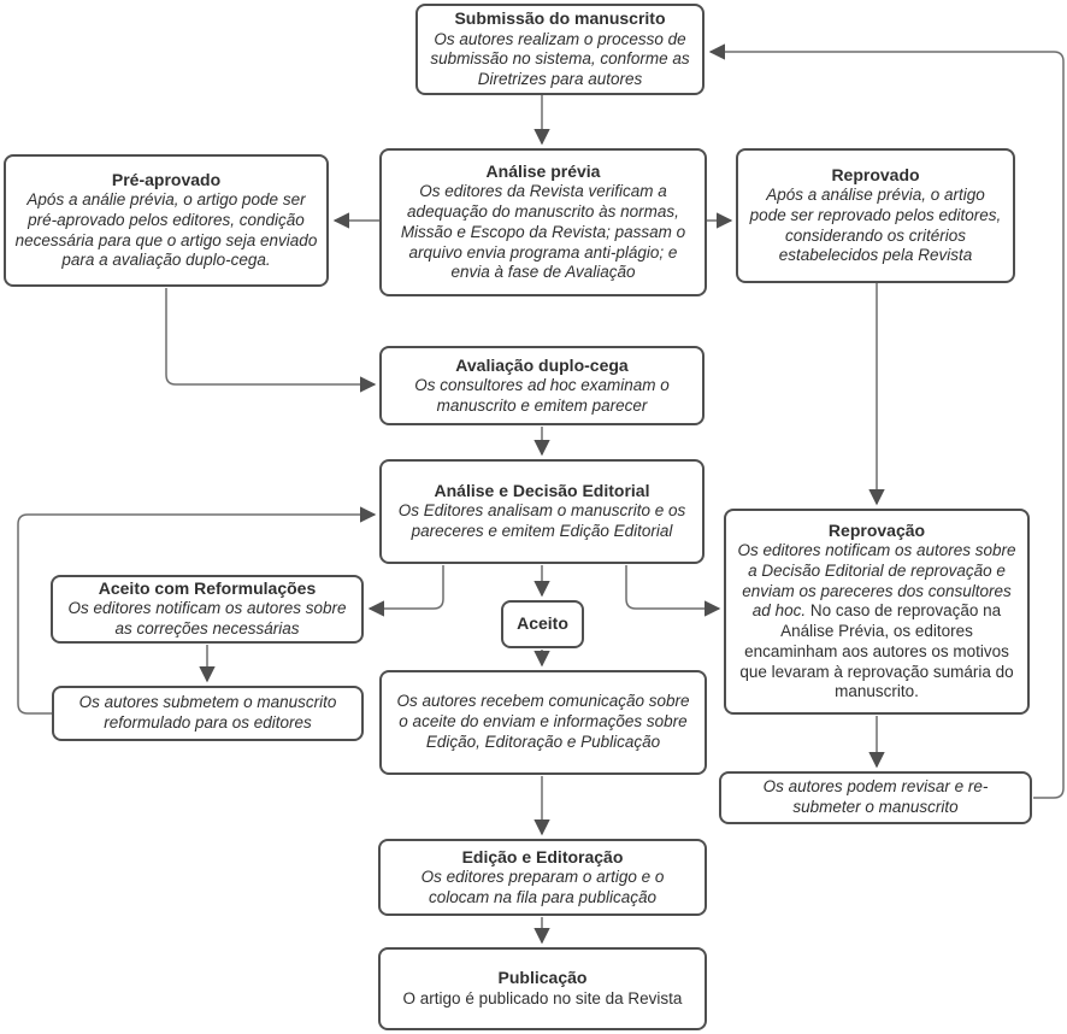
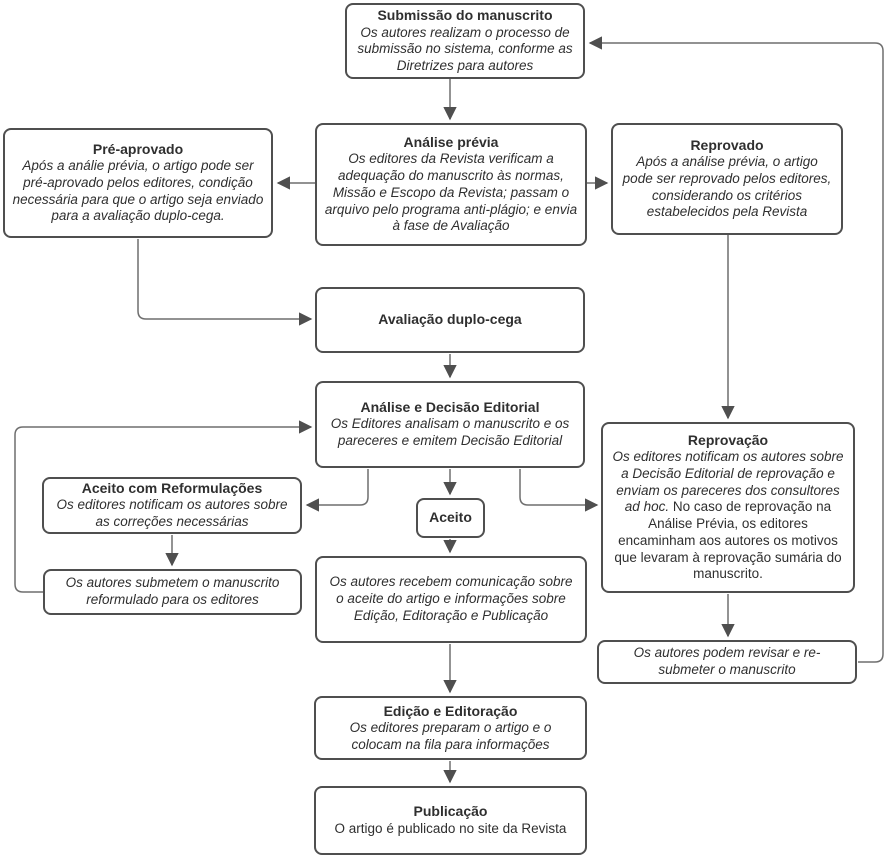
  Submissão do manuscrito
  Os autores realizam o processo de submissão no sistema, conforme as Diretrizes para autores
  Análise prévia
- Os editores da Revista verificam a adequação do manuscrito às normas, Missão e Escopo da Revista; passam o arquivo envia programa anti-plágio; e envia à fase de Avaliação
+ Os editores da Revista verificam a adequação do manuscrito às normas, Missão e Escopo da Revista; passam o arquivo pelo programa anti-plágio; e envia à fase de Avaliação
  Pré-aprovado
  Após a análie prévia, o artigo pode ser pré-aprovado pelos editores, condição necessária para que o artigo seja enviado para a avaliação duplo-cega.
  Reprovado
  Após a análise prévia, o artigo pode ser reprovado pelos editores, considerando os critérios estabelecidos pela Revista
  Avaliação duplo-cega
- Os consultores ad hoc examinam o manuscrito e emitem parecer
  Análise e Decisão Editorial
- Os Editores analisam o manuscrito e os pareceres e emitem Edição Editorial
+ Os Editores analisam o manuscrito e os pareceres e emitem Decisão Editorial
  Aceito com Reformulações
  Os editores notificam os autores sobre as correções necessárias
  Os autores submetem o manuscrito reformulado para os editores
  Aceito
- Os autores recebem comunicação sobre o aceite do enviam e informações sobre Edição, Editoração e Publicação
+ Os autores recebem comunicação sobre o aceite do artigo e informações sobre Edição, Editoração e Publicação
  Reprovação
  Os editores notificam os autores sobre a Decisão Editorial de reprovação e enviam os pareceres dos consultores ad hoc. No caso de reprovação na Análise Prévia, os editores encaminham aos autores os motivos que levaram à reprovação sumária do manuscrito.
  Os autores podem revisar e re-submeter o manuscrito
  Edição e Editoração
- Os editores preparam o artigo e o colocam na fila para publicação
+ Os editores preparam o artigo e o colocam na fila para informações
  Publicação
  O artigo é publicado no site da Revista
